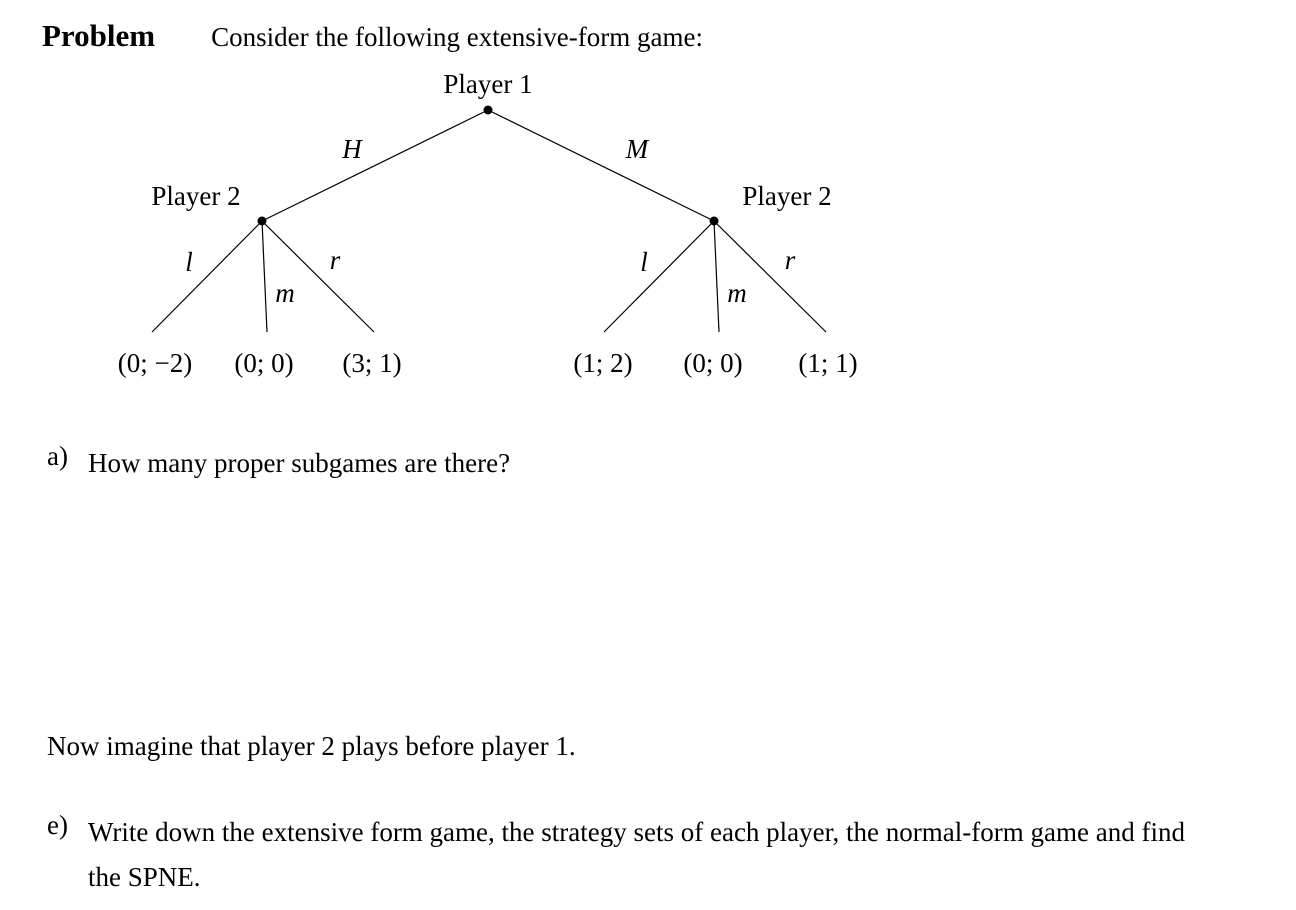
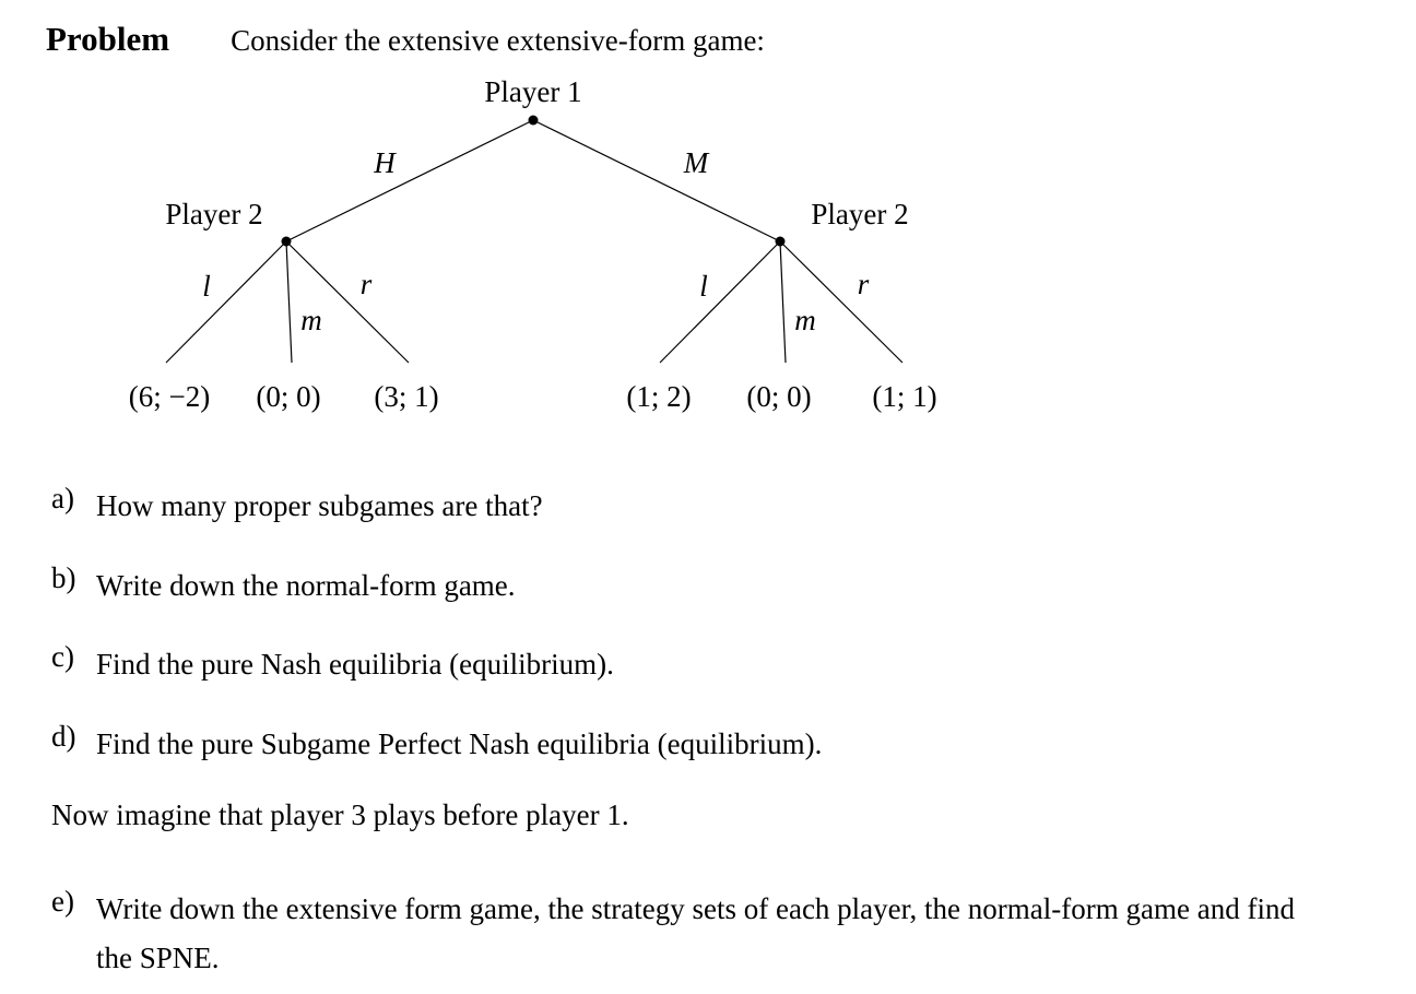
  Problem
- Consider the following extensive-form game:
+ Consider the extensive extensive-form game:
  Player 1
  Player 2
  Player 2
  H
  M
  l
  m
  r
  l
  m
  r
- (0; −2)
+ (6; −2)
  (0; 0)
  (3; 1)
  (1; 2)
  (0; 0)
  (1; 1)
  a)
- How many proper subgames are there?
+ How many proper subgames are that?
+ b)
+ Write down the normal-form game.
+ c)
+ Find the pure Nash equilibria (equilibrium).
+ d)
+ Find the pure Subgame Perfect Nash equilibria (equilibrium).
- Now imagine that player 2 plays before player 1.
+ Now imagine that player 3 plays before player 1.
  e)
  Write down the extensive form game, the strategy sets of each player, the normal-form game and find the SPNE.
